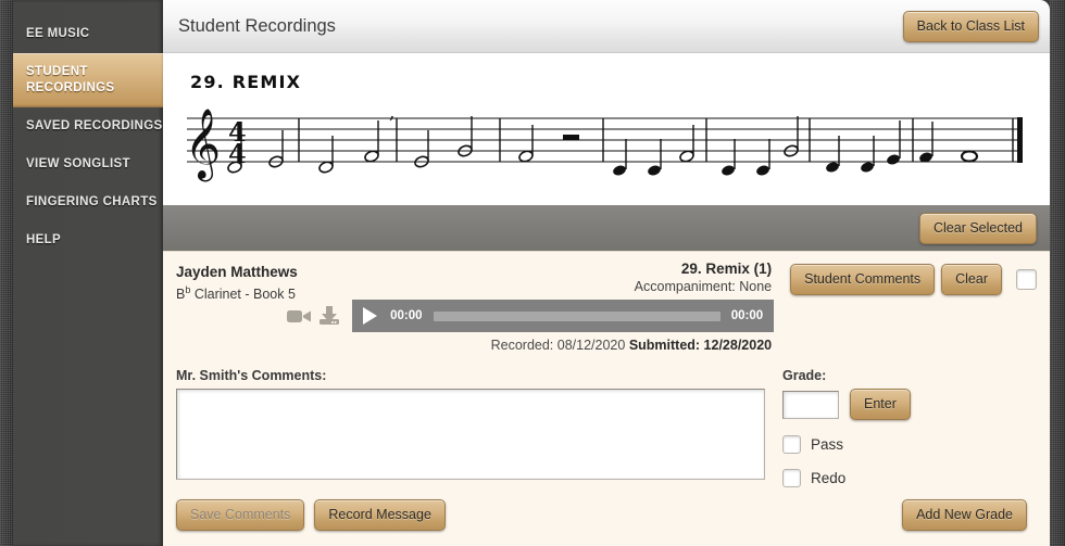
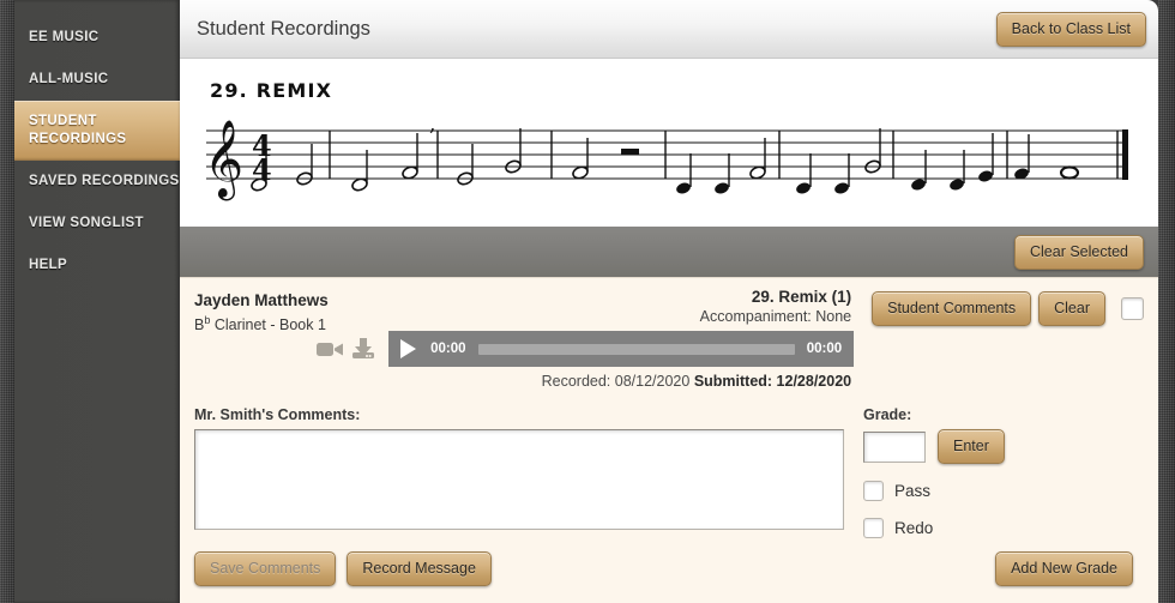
  EE MUSIC
+ ALL-MUSIC
  STUDENT RECORDINGS
  SAVED RECORDINGS
  VIEW SONGLIST
- FINGERING CHARTS
  HELP
  Student Recordings
  Back to Class List
  29. REMIX
  𝄞
  4
  4
  ,
  Clear Selected
  Jayden Matthew
- Bb Clarinet - Book 5
+ Bb Clarinet - Book 1
  29. Remix (1)
  Accompaniment: None
  00:00
  00:00
  Recorded: 08/12/2020 Submitted: 12/28/2020
  Student Comments
  Clear
  Mr. Smith's Comments:
  Grade:
  Enter
  Pass
  Redo
  Save Comments
  Record Message
  Add New Grade
